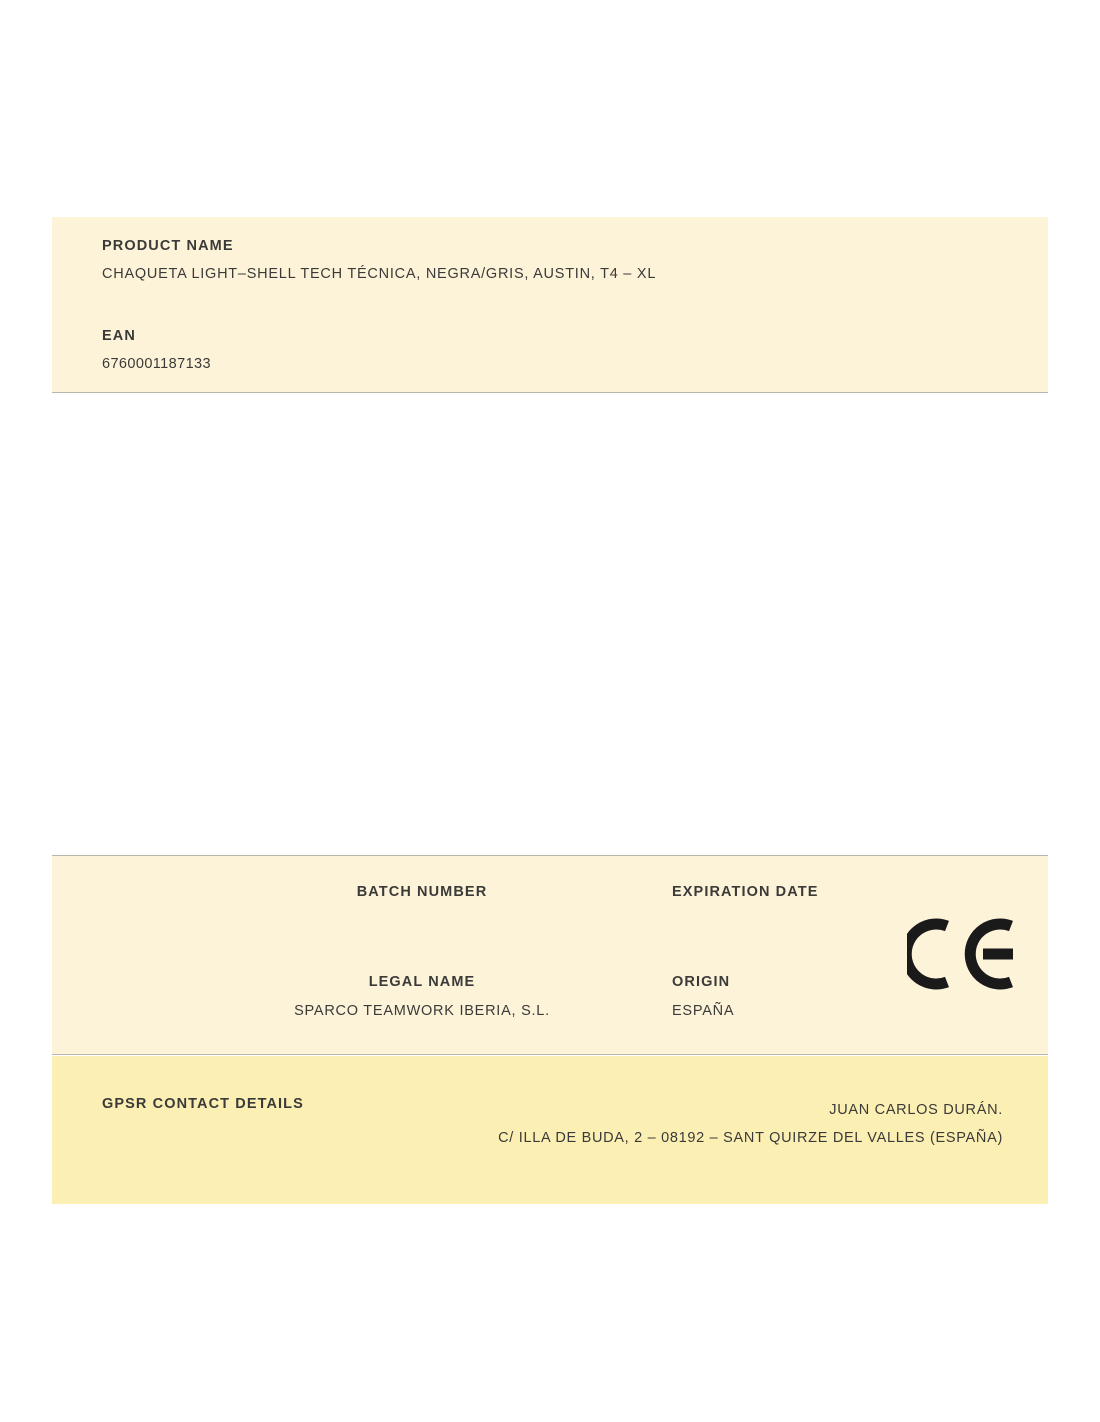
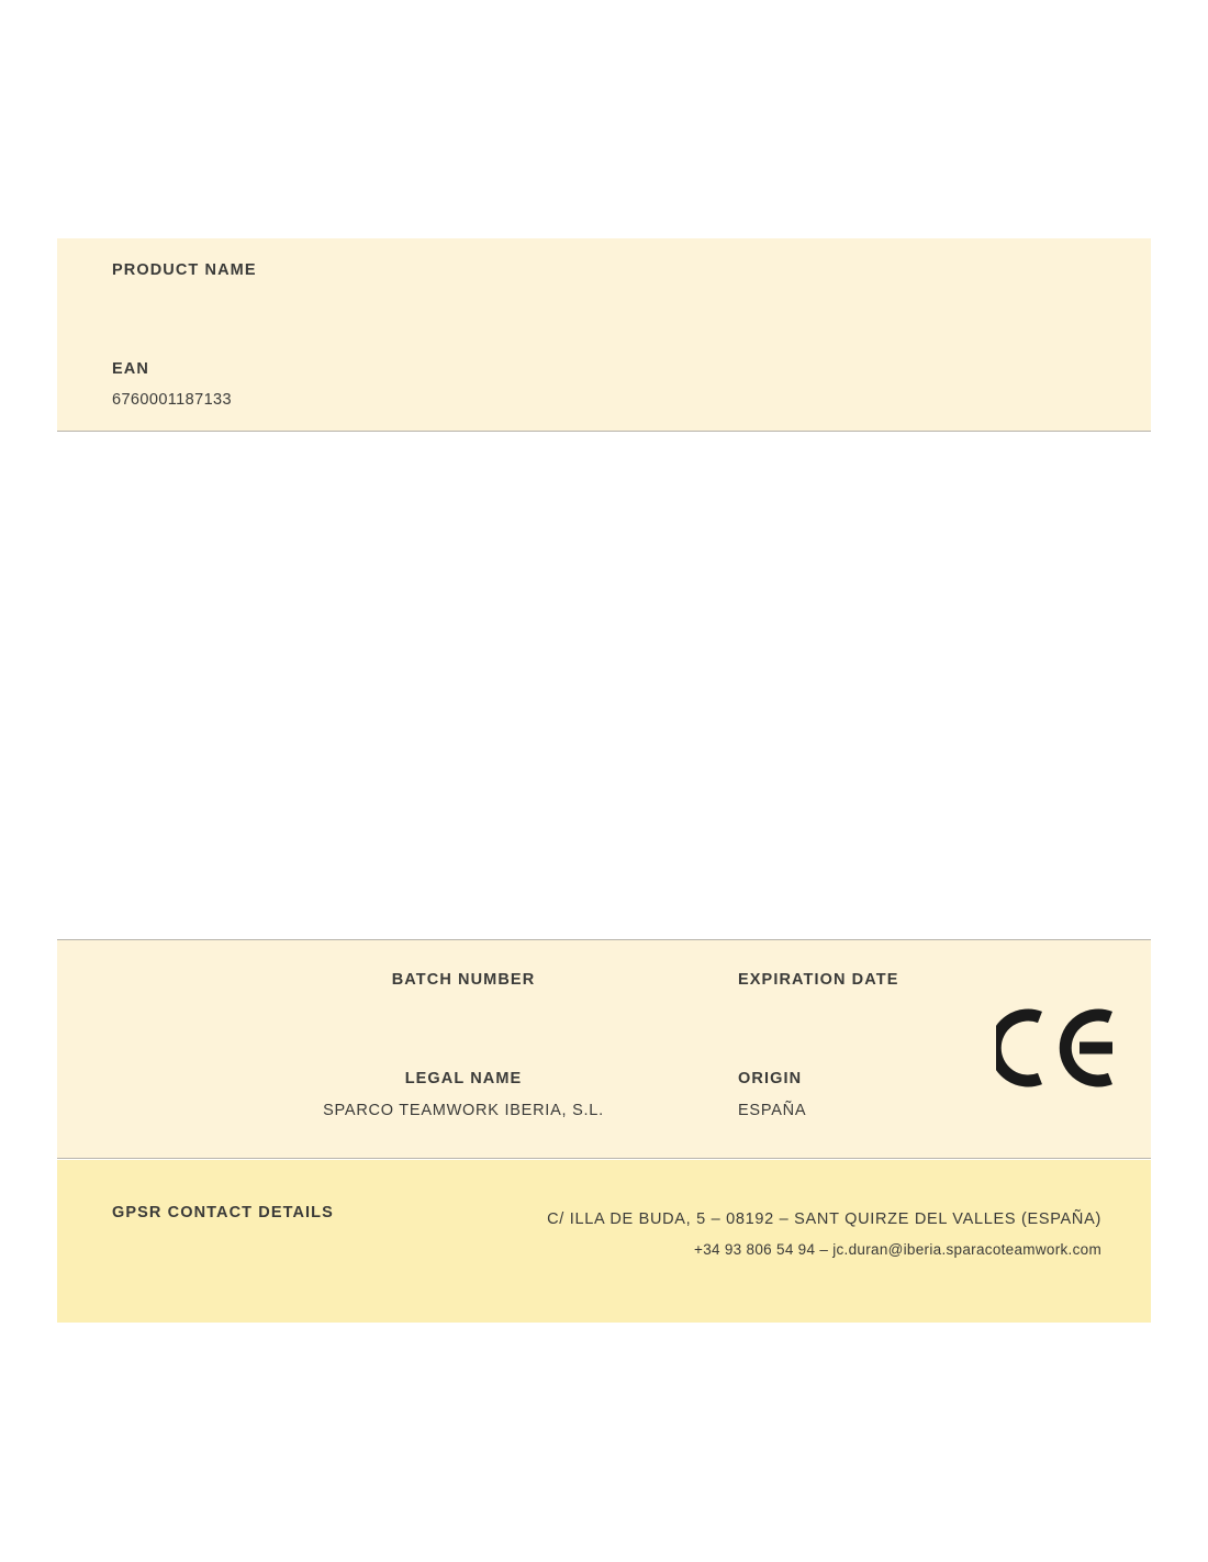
  PRODUCT NAME
- CHAQUETA LIGHT–SHELL TECH TÉCNICA, NEGRA/GRIS, AUSTIN, T4 – XL
  EAN
  6760001187133
  BATCH NUMBER
  EXPIRATION DATE
  LEGAL NAME
  SPARCO TEAMWORK IBERIA, S.L.
  ORIGIN
  ESPAÑA
  GPSR CONTACT DETAILS
- JUAN CARLOS DURÁN.
- C/ ILLA DE BUDA, 2 – 08192 – SANT QUIRZE DEL VALLES (ESPAÑA)
+ C/ ILLA DE BUDA, 5 – 08192 – SANT QUIRZE DEL VALLES (ESPAÑA)
+ +34 93 806 54 94 – jc.duran@iberia.sparacoteamwork.com
